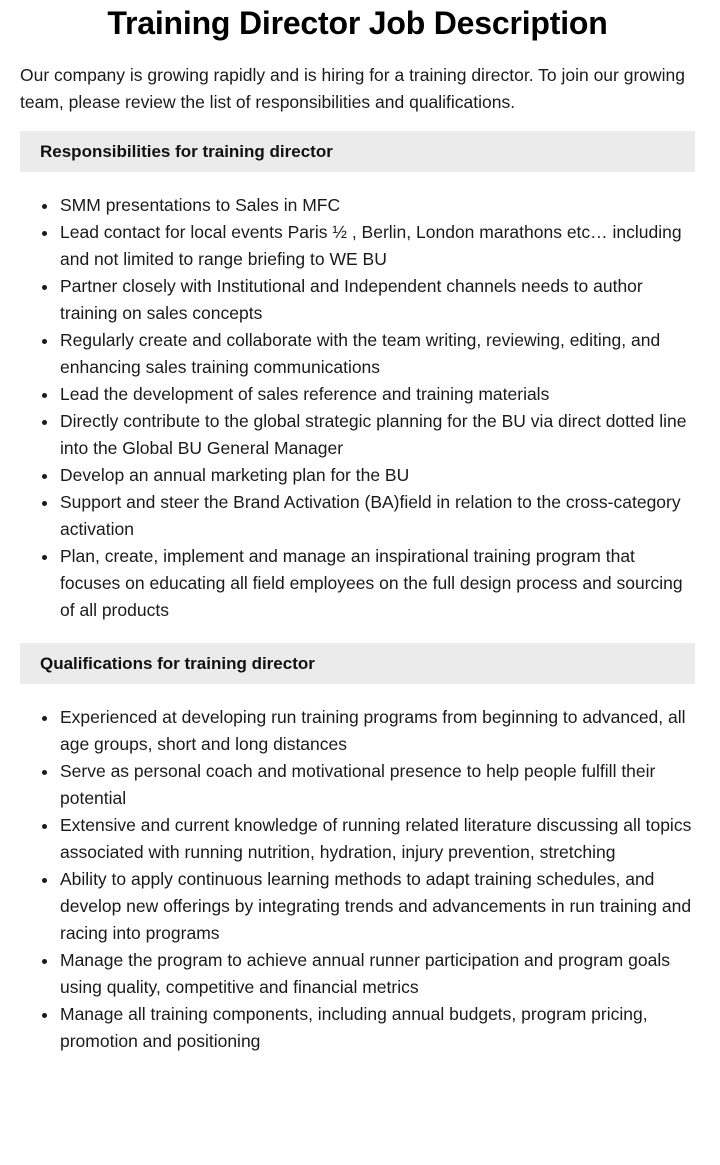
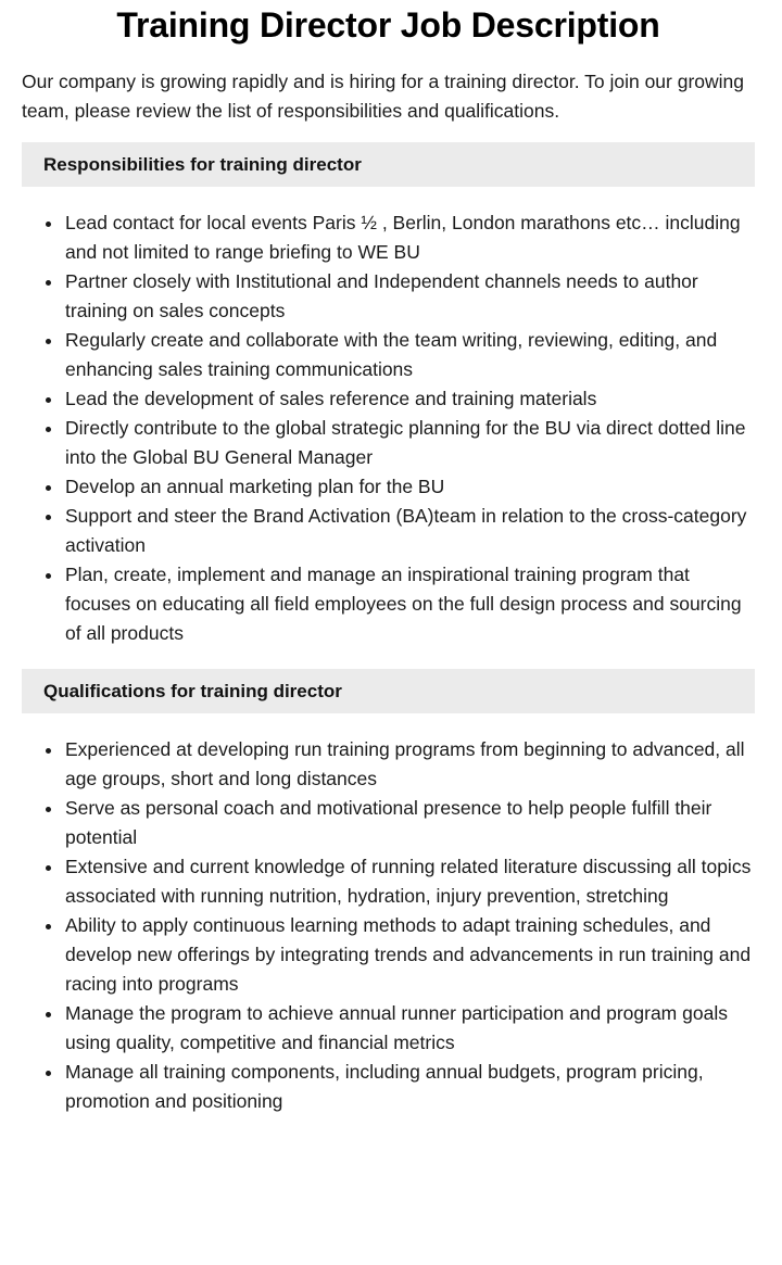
  Training Director Job Description
  Our company is growing rapidly and is hiring for a training director. To join our growing team, please review the list of responsibilities and qualifications.
  Responsibilities for training director
- SMM presentations to Sales in MFC
  Lead contact for local events Paris ½ , Berlin, London marathons etc… including and not limited to range briefing to WE BU
  Partner closely with Institutional and Independent channels needs to author training on sales concepts
  Regularly create and collaborate with the team writing, reviewing, editing, and enhancing sales training communications
  Lead the development of sales reference and training materials
  Directly contribute to the global strategic planning for the BU via direct dotted line into the Global BU General Manager
  Develop an annual marketing plan for the BU
- Support and steer the Brand Activation (BA)field in relation to the cross-category activation
+ Support and steer the Brand Activation (BA)team in relation to the cross-category activation
  Plan, create, implement and manage an inspirational training program that focuses on educating all field employees on the full design process and sourcing of all products
  Qualifications for training director
  Experienced at developing run training programs from beginning to advanced, all age groups, short and long distances
  Serve as personal coach and motivational presence to help people fulfill their potential
  Extensive and current knowledge of running related literature discussing all topics associated with running nutrition, hydration, injury prevention, stretching
  Ability to apply continuous learning methods to adapt training schedules, and develop new offerings by integrating trends and advancements in run training and racing into programs
  Manage the program to achieve annual runner participation and program goals using quality, competitive and financial metrics
  Manage all training components, including annual budgets, program pricing, promotion and positioning
